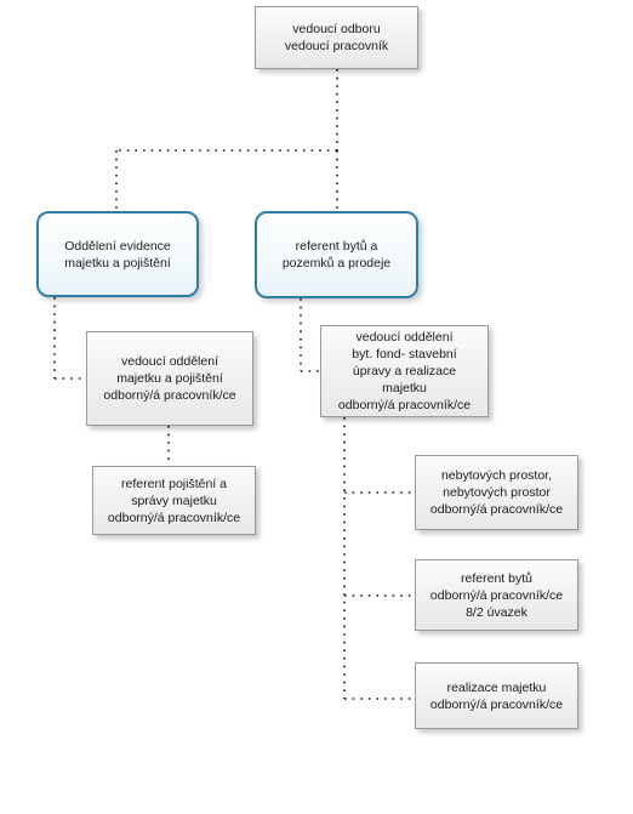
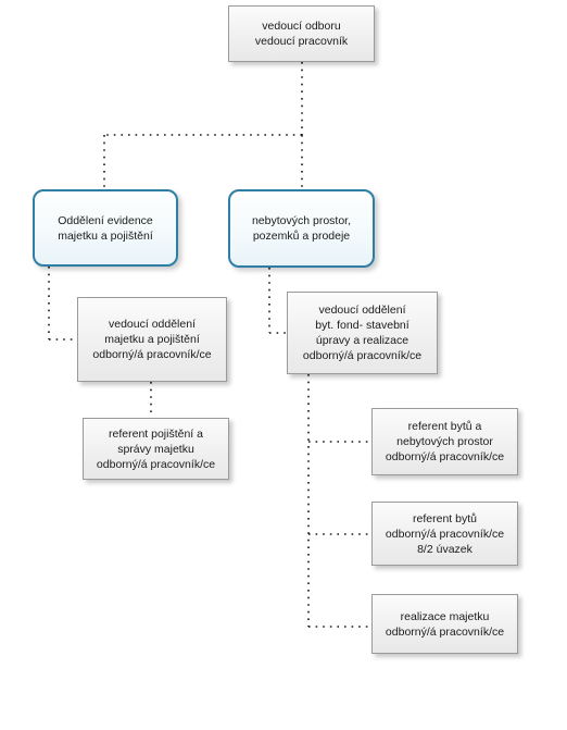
  vedoucí odboru
  vedoucí pracovník
  Oddělení evidence
  majetku a pojištění
- referent bytů a
+ nebytových prostor,
  pozemků a prodeje
  vedoucí oddělení
  majetku a pojištění
  odborný/á pracovník/ce
  referent pojištění a
  správy majetku
  odborný/á pracovník/ce
  vedoucí oddělení
  byt. fond- stavební
  úpravy a realizace
- majetku
  odborný/á pracovník/ce
- nebytových prostor,
+ referent bytů a
  nebytových prostor
  odborný/á pracovník/ce
  referent bytů
  odborný/á pracovník/ce
  8/2 úvazek
  realizace majetku
  odborný/á pracovník/ce
